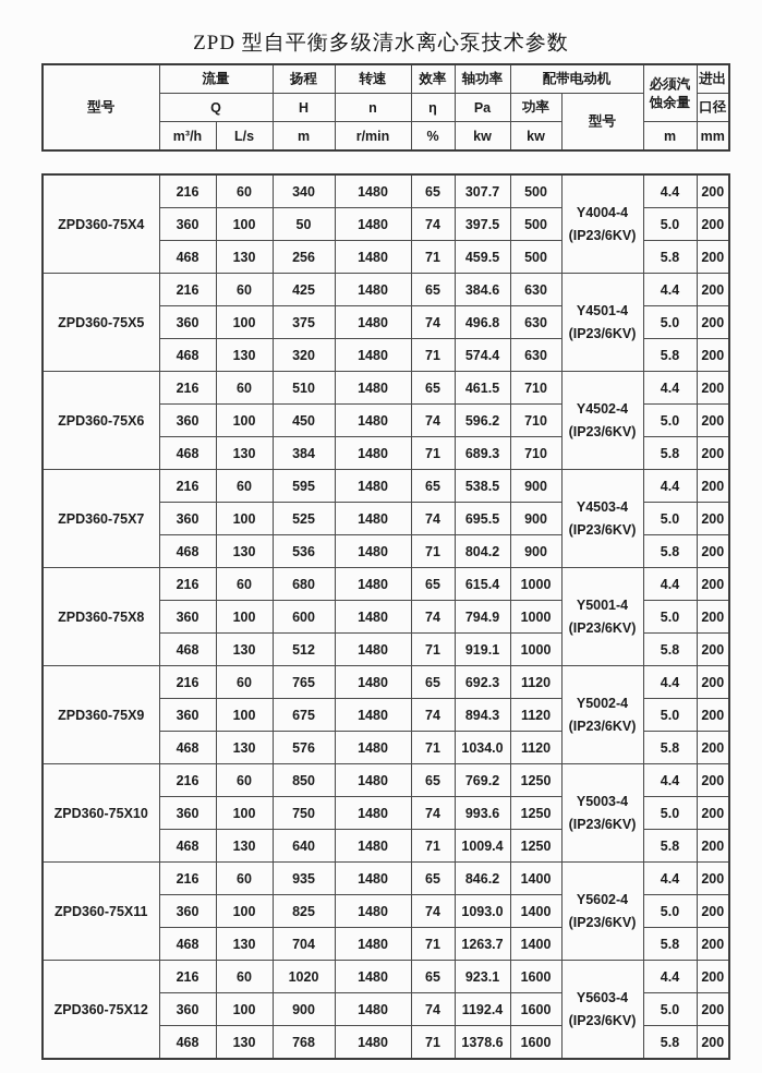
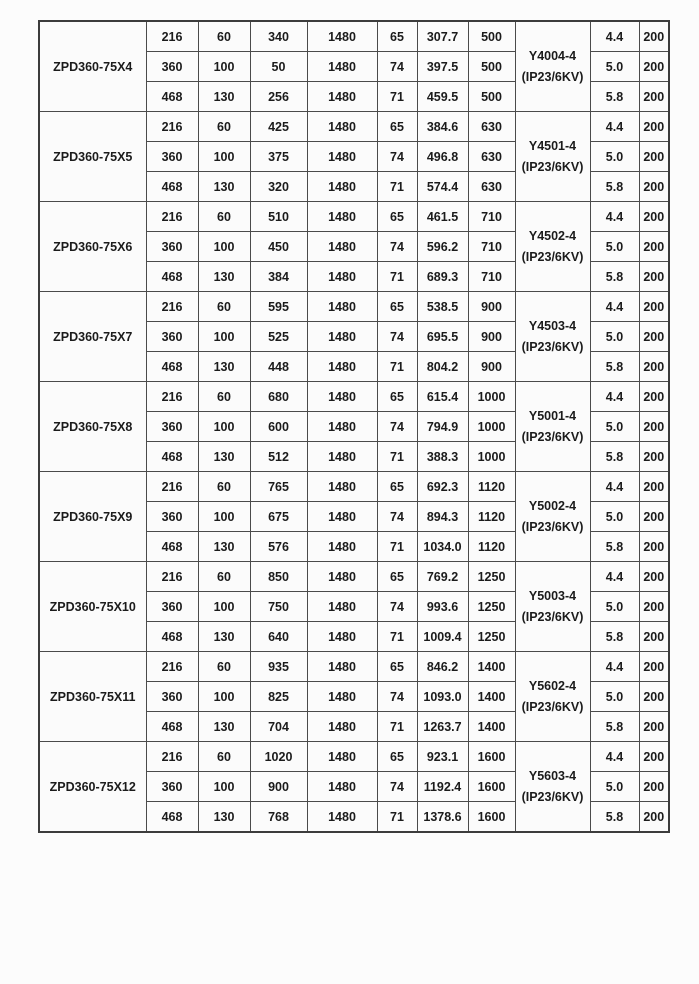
- ZPD 型自平衡多级清水离心泵技术参数
- 型号	流量	扬程	转速	效率	轴功率	配带电动机	必须汽 蚀余量	进出
- Q	H	n	η	Pa	功率	型号	口径
- m³/h	L/s	m	r/min	%	kw	kw	m	mm
  ZPD360-75X4	216	60	340	1480	65	307.7	500	Y4004-4(IP23/6KV)	4.4	200
  360	100	50	1480	74	397.5	500	5.0	200
  468	130	256	1480	71	459.5	500	5.8	200
  ZPD360-75X5	216	60	425	1480	65	384.6	630	Y4501-4(IP23/6KV)	4.4	200
  360	100	375	1480	74	496.8	630	5.0	200
  468	130	320	1480	71	574.4	630	5.8	200
  ZPD360-75X6	216	60	510	1480	65	461.5	710	Y4502-4(IP23/6KV)	4.4	200
  360	100	450	1480	74	596.2	710	5.0	200
  468	130	384	1480	71	689.3	710	5.8	200
  ZPD360-75X7	216	60	595	1480	65	538.5	900	Y4503-4(IP23/6KV)	4.4	200
  360	100	525	1480	74	695.5	900	5.0	200
- 468	130	536	1480	71	804.2	900	5.8	200
+ 468	130	448	1480	71	804.2	900	5.8	200
  ZPD360-75X8	216	60	680	1480	65	615.4	1000	Y5001-4(IP23/6KV)	4.4	200
  360	100	600	1480	74	794.9	1000	5.0	200
- 468	130	512	1480	71	919.1	1000	5.8	200
+ 468	130	512	1480	71	388.3	1000	5.8	200
  ZPD360-75X9	216	60	765	1480	65	692.3	1120	Y5002-4(IP23/6KV)	4.4	200
  360	100	675	1480	74	894.3	1120	5.0	200
  468	130	576	1480	71	1034.0	1120	5.8	200
  ZPD360-75X10	216	60	850	1480	65	769.2	1250	Y5003-4(IP23/6KV)	4.4	200
  360	100	750	1480	74	993.6	1250	5.0	200
  468	130	640	1480	71	1009.4	1250	5.8	200
  ZPD360-75X11	216	60	935	1480	65	846.2	1400	Y5602-4(IP23/6KV)	4.4	200
  360	100	825	1480	74	1093.0	1400	5.0	200
  468	130	704	1480	71	1263.7	1400	5.8	200
  ZPD360-75X12	216	60	1020	1480	65	923.1	1600	Y5603-4(IP23/6KV)	4.4	200
  360	100	900	1480	74	1192.4	1600	5.0	200
  468	130	768	1480	71	1378.6	1600	5.8	200
